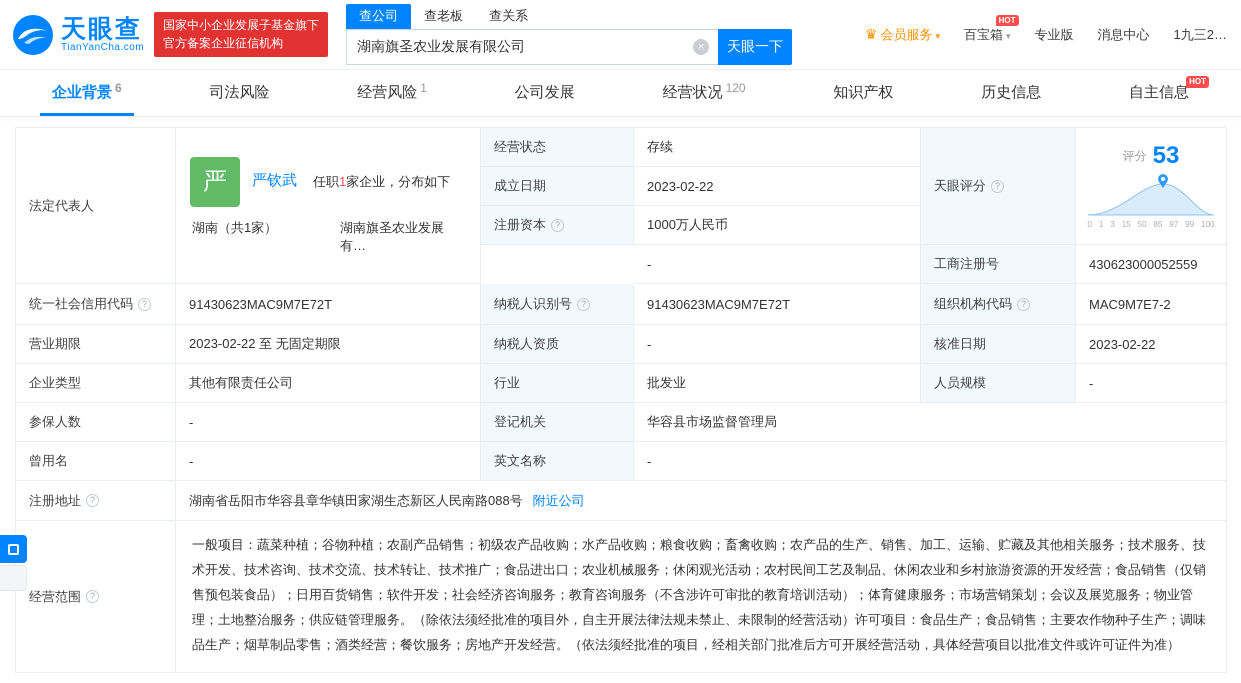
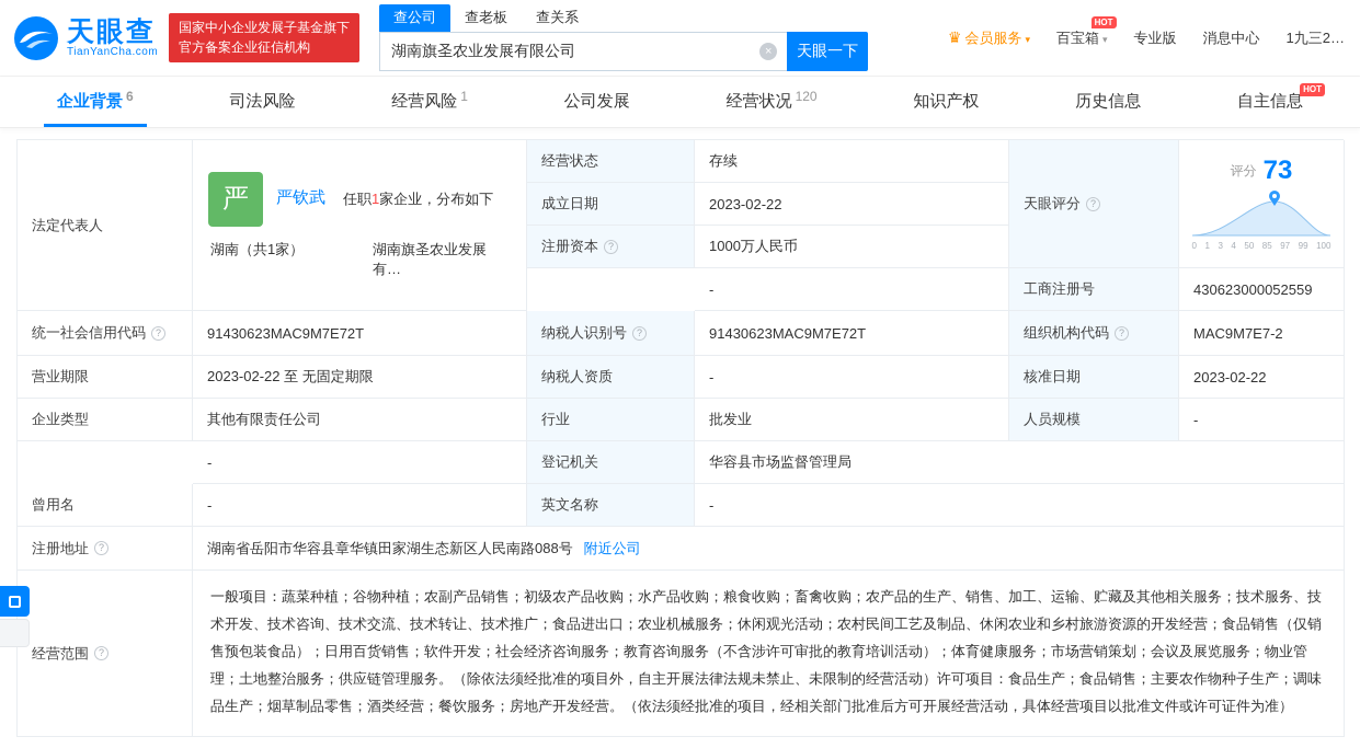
  天眼查
  TianYanCha.com
  国家中小企业发展子基金旗下
  官方备案企业征信机构
  查公司
  查老板
  查关系
  湖南旗圣农业发展有限公司
  ×
  天眼一下
  ♛ 会员服务 ▾
  百宝箱
  HOT
  ▾
  专业版
  消息中心
  1九三2…
  企业背景
  6
  司法风险
  经营风险
  1
  公司发展
  经营状况
  120
  知识产权
  历史信息
  自主信息
  HOT
  法定代表人
  严
  严钦武
  任职1家企业，分布如下
  湖南（共1家）
  湖南旗圣农业发展有…
  经营状态
  存续
  成立日期
  2023-02-22
  注册资本
  ?
  1000万人民币
  -
  天眼评分
  ?
  评分
- 53
+ 73
  0
  1
  3
- 15
+ 4
  50
  85
  97
  99
  100
  工商注册号
  430623000052559
  统一社会信用代码
  ?
  91430623MAC9M7E72T
  纳税人识别号
  ?
  91430623MAC9M7E72T
  组织机构代码
  ?
  MAC9M7E7-2
  营业期限
  2023-02-22 至 无固定期限
  纳税人资质
  -
  核准日期
  2023-02-22
  企业类型
  其他有限责任公司
  行业
  批发业
  人员规模
  -
- 参保人数
  -
  登记机关
  华容县市场监督管理局
  曾用名
  -
  英文名称
  -
  注册地址
  ?
  湖南省岳阳市华容县章华镇田家湖生态新区人民南路088号
  附近公司
  经营范围
  ?
  一般项目：蔬菜种植；谷物种植；农副产品销售；初级农产品收购；水产品收购；粮食收购；畜禽收购；农产品的生产、销售、加工、运输、贮藏及其他相关服务；技术服务、技术开发、技术咨询、技术交流、技术转让、技术推广；食品进出口；农业机械服务；休闲观光活动；农村民间工艺及制品、休闲农业和乡村旅游资源的开发经营；食品销售（仅销售预包装食品）；日用百货销售；软件开发；社会经济咨询服务；教育咨询服务（不含涉许可审批的教育培训活动）；体育健康服务；市场营销策划；会议及展览服务；物业管理；土地整治服务；供应链管理服务。（除依法须经批准的项目外，自主开展法律法规未禁止、未限制的经营活动）许可项目：食品生产；食品销售；主要农作物种子生产；调味品生产；烟草制品零售；酒类经营；餐饮服务；房地产开发经营。（依法须经批准的项目，经相关部门批准后方可开展经营活动，具体经营项目以批准文件或许可证件为准）
